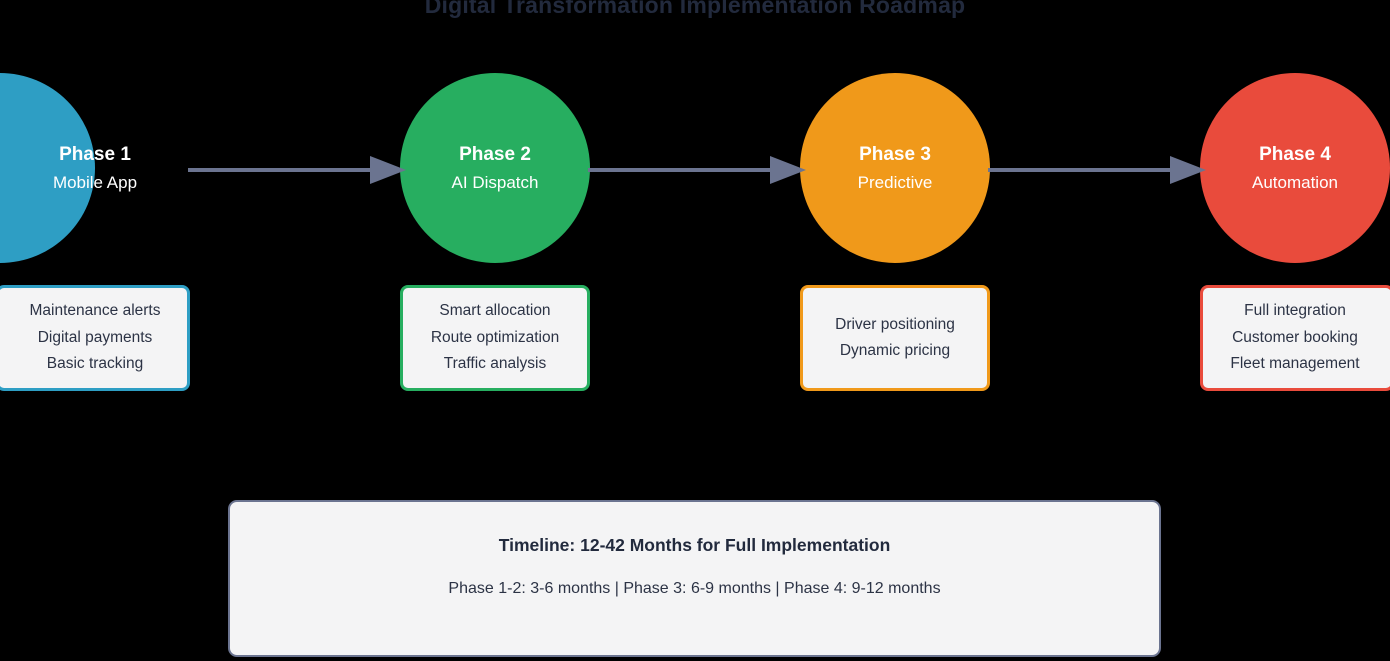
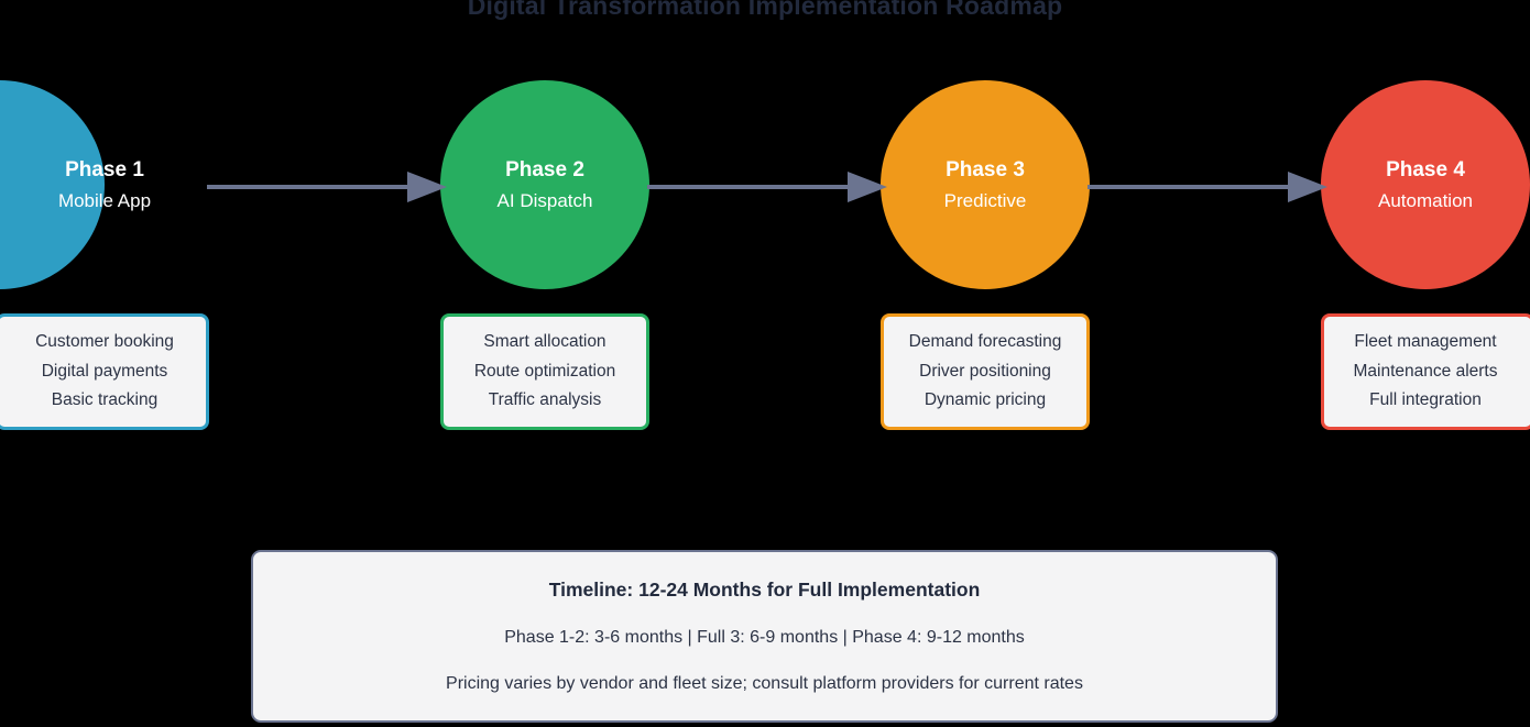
  Digital Transformation Implementation Roadmap
  Phase 1
  Mobile App
  Phase 2
  AI Dispatch
  Phase 3
  Predictive
  Phase 4
  Automation
- Maintenance alerts
+ Customer booking
  Digital payments
  Basic tracking
  Smart allocation
  Route optimization
  Traffic analysis
+ Demand forecasting
  Driver positioning
  Dynamic pricing
- Full integration
+ Fleet management
- Customer booking
+ Maintenance alerts
- Fleet management
+ Full integration
- Timeline: 12-42 Months for Full Implementation
+ Timeline: 12-24 Months for Full Implementation
- Phase 1-2: 3-6 months | Phase 3: 6-9 months | Phase 4: 9-12 months
+ Phase 1-2: 3-6 months | Full 3: 6-9 months | Phase 4: 9-12 months
+ Pricing varies by vendor and fleet size; consult platform providers for current rates
